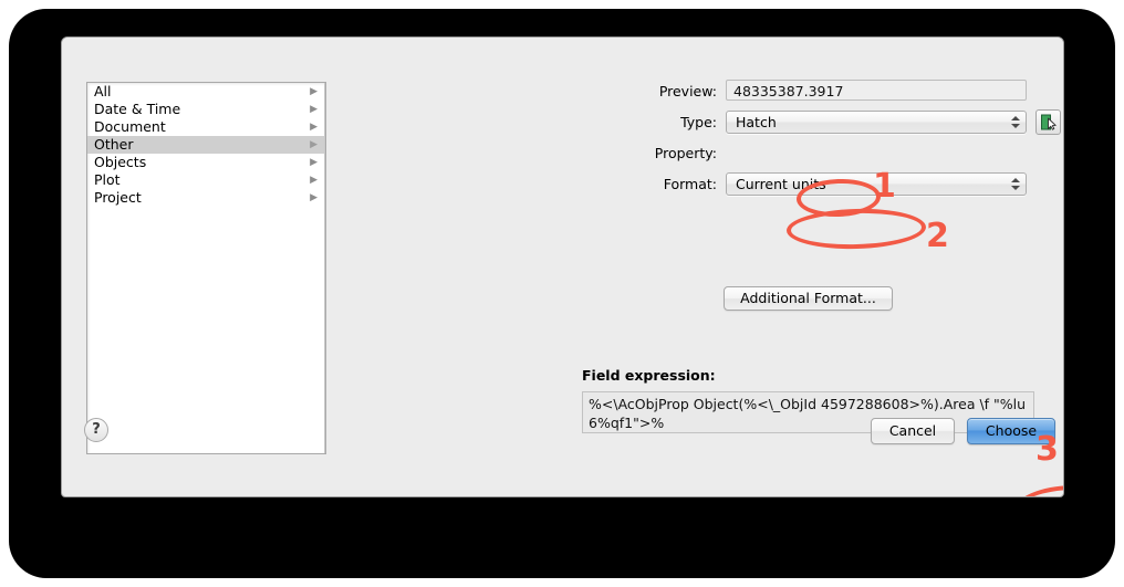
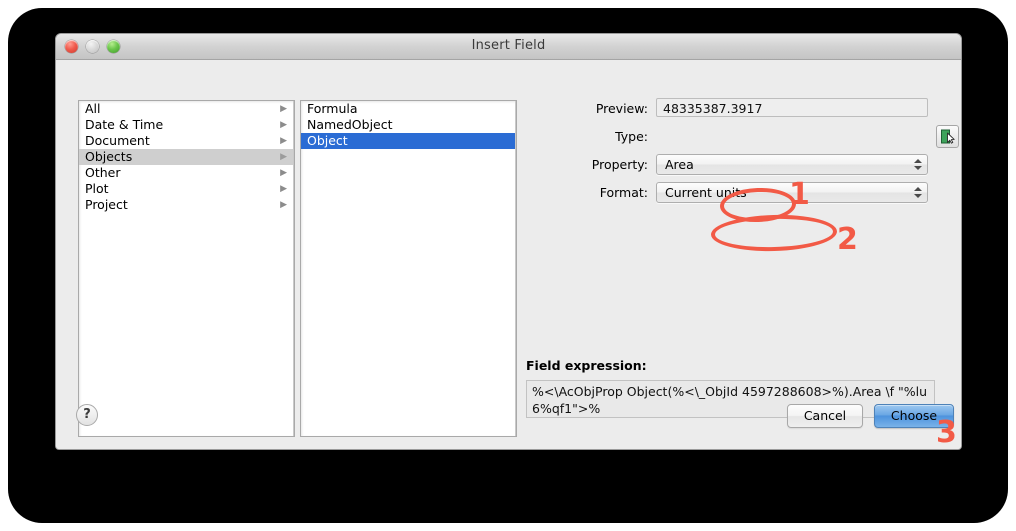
+ Insert Field
  All
  ▶
  Date & Time
  ▶
  Document
  ▶
- Other
+ Objects
  ▶
- Objects
+ Other
  ▶
  Plot
  ▶
  Project
  ▶
+ Formula
+ NamedObject
+ Object
  Preview:
  48335387.3917
  Type:
- Hatch
  Property:
+ Area
  Format:
  Current units
- Additional Format...
  Field expression:
  %<\AcObjProp Object(%<\_ObjId 4597288608>%).Area \f "%lu6%qf1">%
  ?
  Cancel
  Choose
  1
  2
  3
